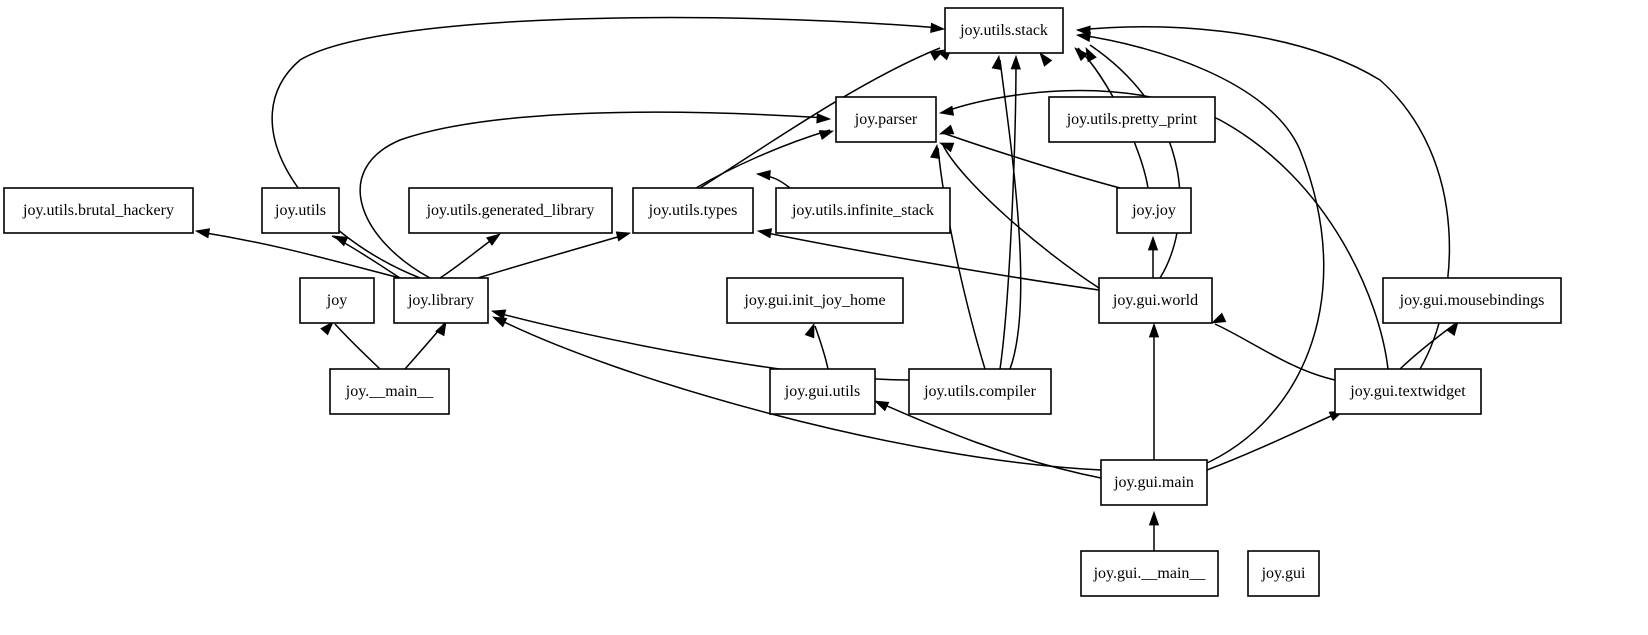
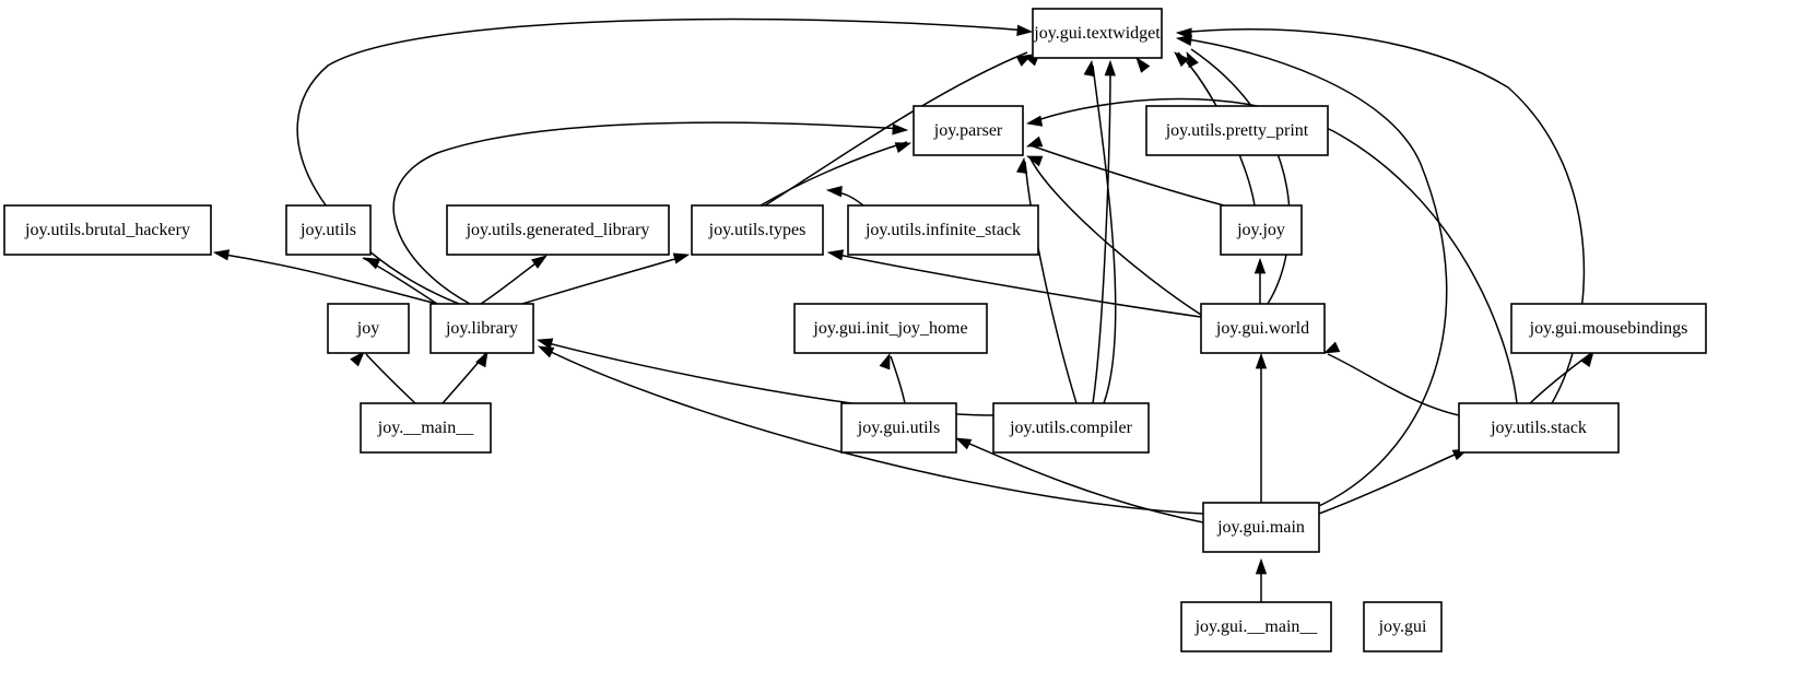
- joy.utils.stack
+ joy.gui.textwidget
  joy.parser
  joy.utils.pretty_print
  joy.utils.brutal_hackery
  joy.utils
  joy.utils.generated_library
  joy.utils.types
  joy.utils.infinite_stack
  joy.joy
  joy
  joy.library
  joy.gui.init_joy_home
  joy.gui.world
  joy.gui.mousebindings
  joy.__main__
  joy.gui.utils
  joy.utils.compiler
- joy.gui.textwidget
+ joy.utils.stack
  joy.gui.main
  joy.gui.__main__
  joy.gui
